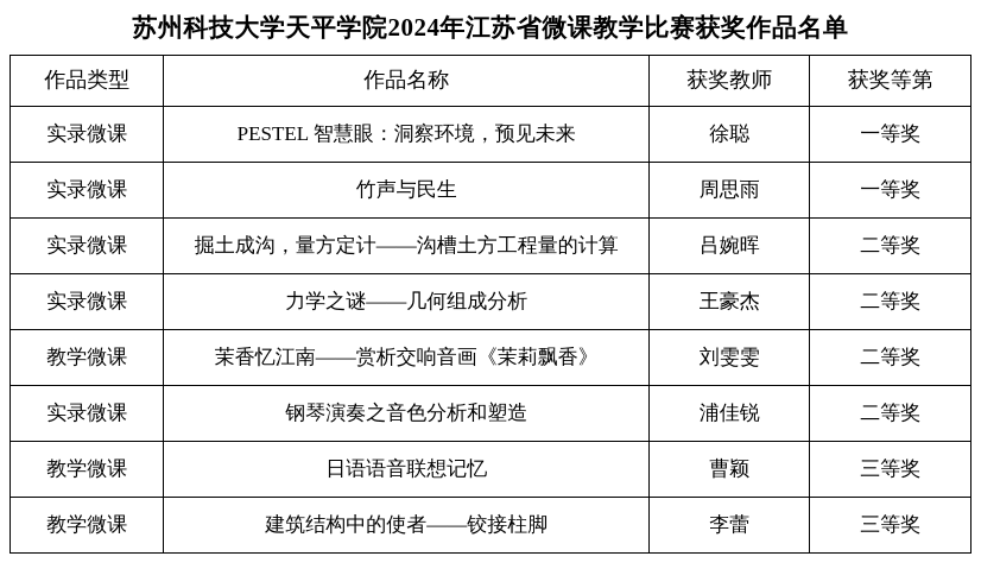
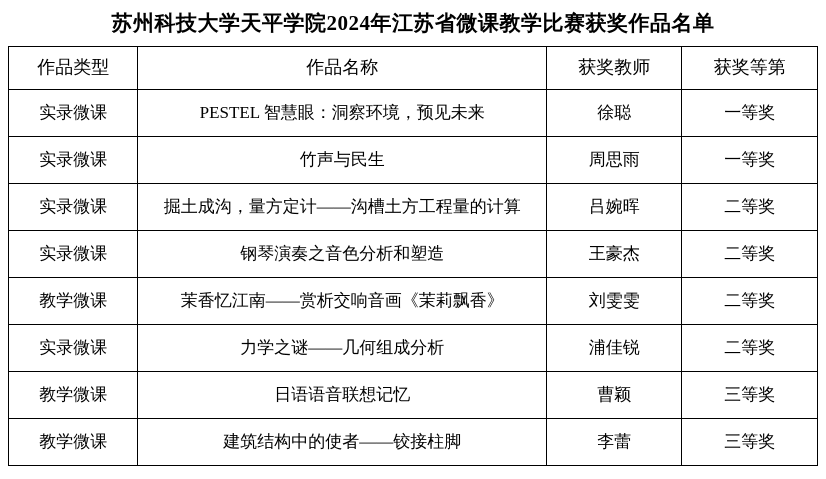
  苏州科技大学天平学院2024年江苏省微课教学比赛获奖作品名单
  作品类型	作品名称	获奖教师	获奖等第
  实录微课	PESTEL 智慧眼：洞察环境，预见未来	徐聪	一等奖
  实录微课	竹声与民生	周思雨	一等奖
  实录微课	掘土成沟，量方定计——沟槽土方工程量的计算	吕婉晖	二等奖
- 实录微课	力学之谜——几何组成分析	王豪杰	二等奖
+ 实录微课	钢琴演奏之音色分析和塑造	王豪杰	二等奖
  教学微课	茉香忆江南——赏析交响音画《茉莉飘香》	刘雯雯	二等奖
- 实录微课	钢琴演奏之音色分析和塑造	浦佳锐	二等奖
+ 实录微课	力学之谜——几何组成分析	浦佳锐	二等奖
  教学微课	日语语音联想记忆	曹颖	三等奖
  教学微课	建筑结构中的使者——铰接柱脚	李蕾	三等奖
